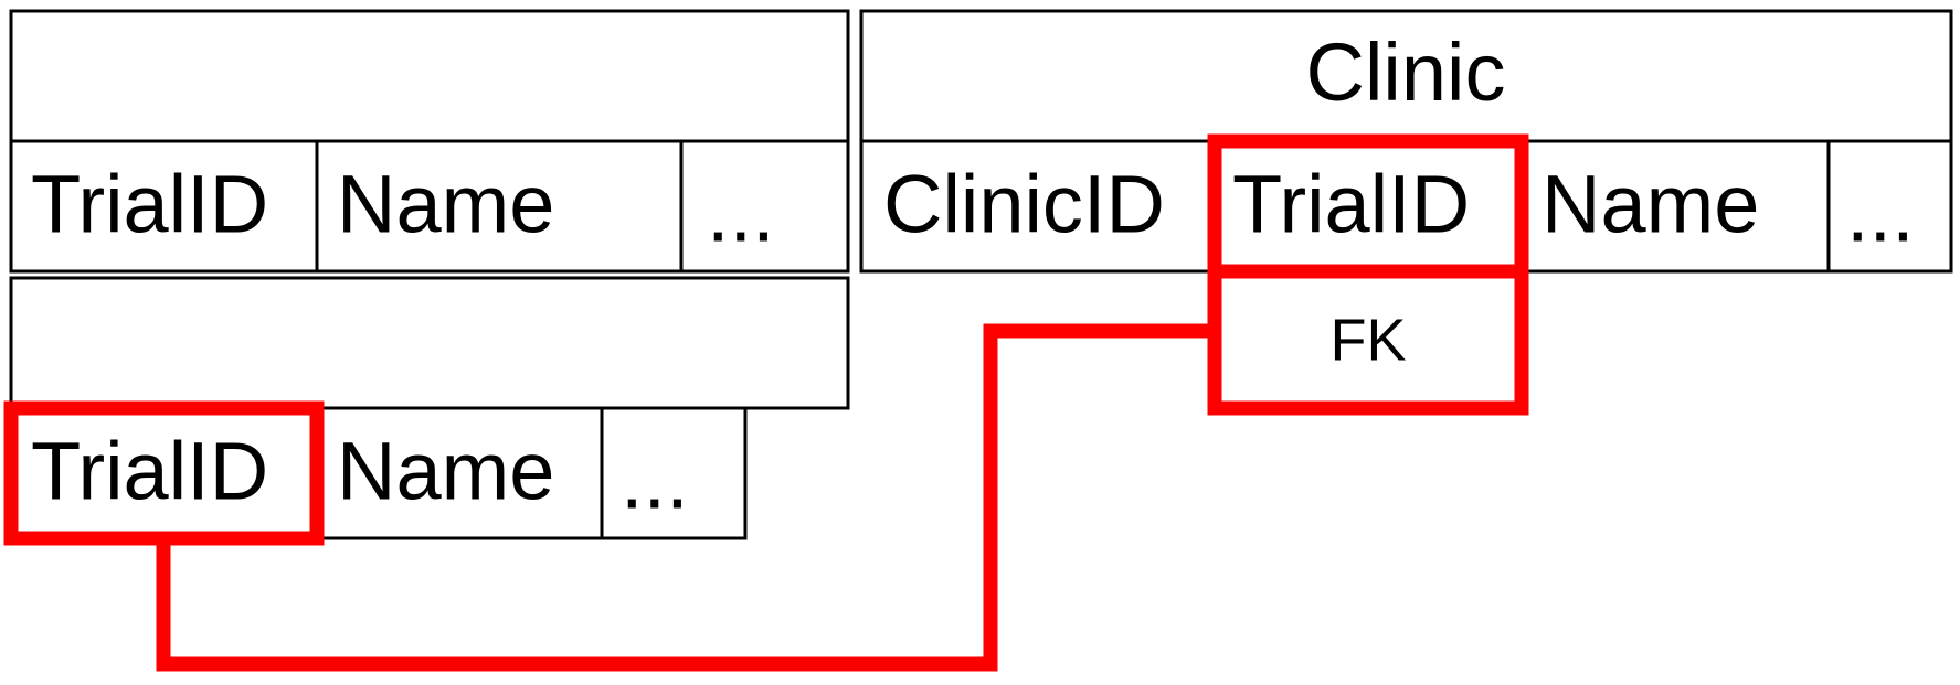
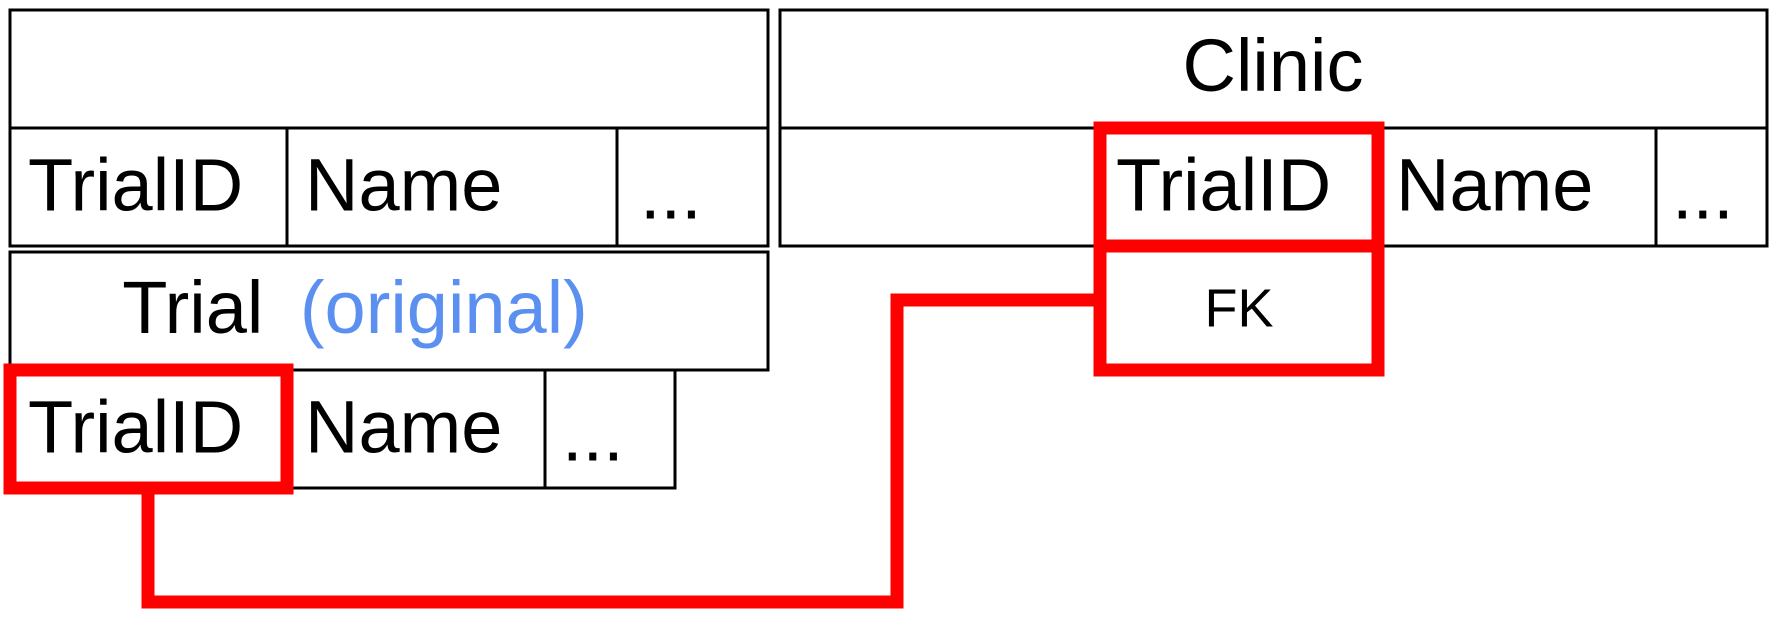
  TrialID
  Name
  ...
  Clinic
- ClinicID
  TrialID
  Name
  ...
+ Trial (original)
  TrialID
  Name
  ...
  FK
